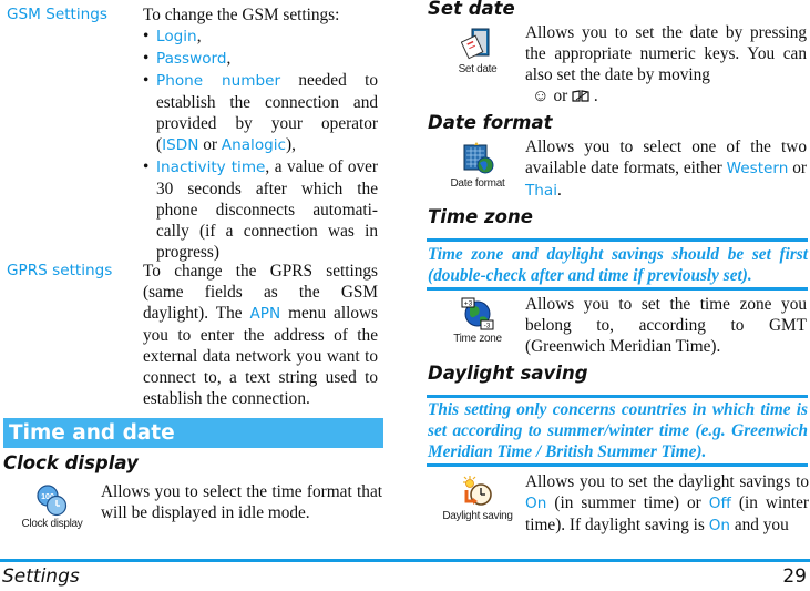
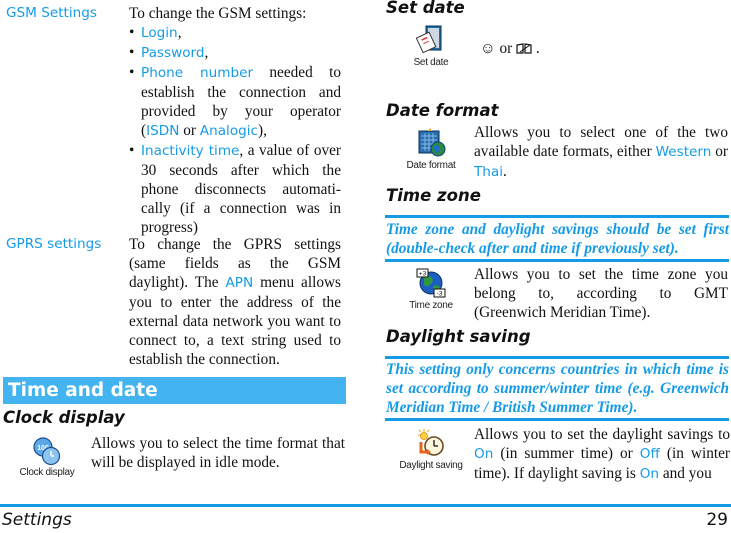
  GSM Settings
  To change the GSM settings:
  Login,
  Password,
  Phone number needed to establish the connection and provided by your operator (ISDN or Analogic),
  Inactivity time, a value of over 30 seconds after which the phone disconnects automati-cally (if a connection was in progress)
  GPRS settings
  To change the GPRS settings (same fields as the GSM daylight). The APN menu allows you to enter the address of the external data network you want to connect to, a text string used to establish the connection.
  Time and date
  Clock display
  Clock display
  Allows you to select the time format that will be displayed in idle mode.
  Set date
  Set date
- Allows you to set the date by pressing the appropriate numeric keys. You can also set the date by moving
  ☺ or .
  Date format
  Date format
  Allows you to select one of the two available date formats, either Western or Thai.
  Time zone
  Time zone and daylight savings should be set first (double-check after and time if previously set).
  Time zone
  Allows you to set the time zone you belong to, according to GMT (Greenwich Meridian Time).
  Daylight saving
  This setting only concerns countries in which time is set according to summer/winter time (e.g. Greenwich Meridian Time / British Summer Time).
  Daylight saving
  Allows you to set the daylight savings to On (in summer time) or Off (in winter time). If daylight saving is On and you
  Settings
  29
